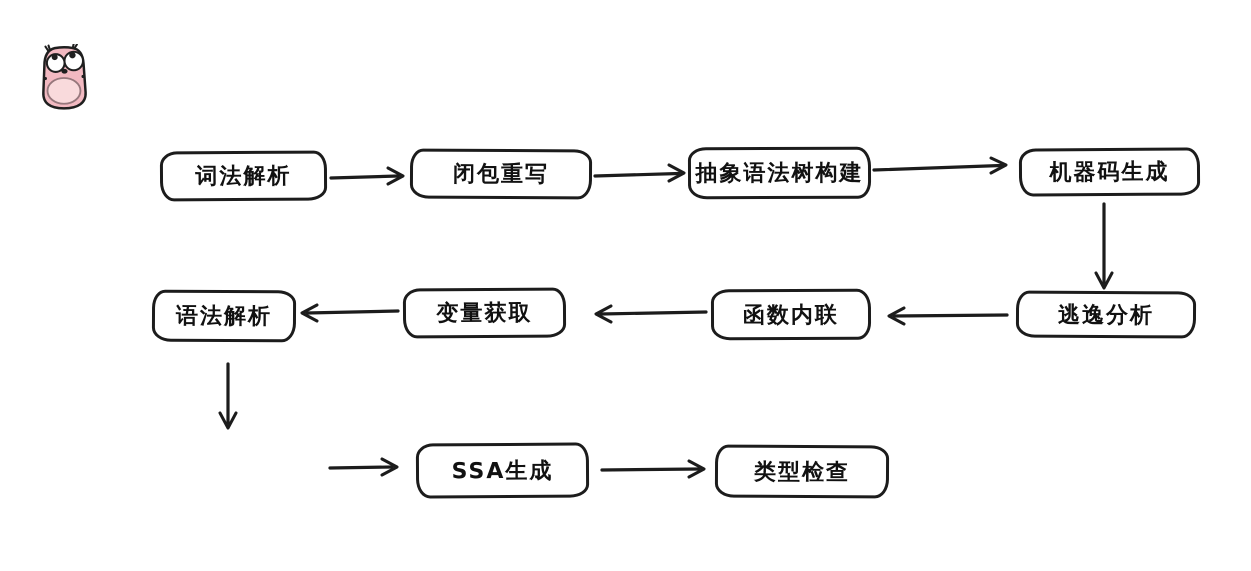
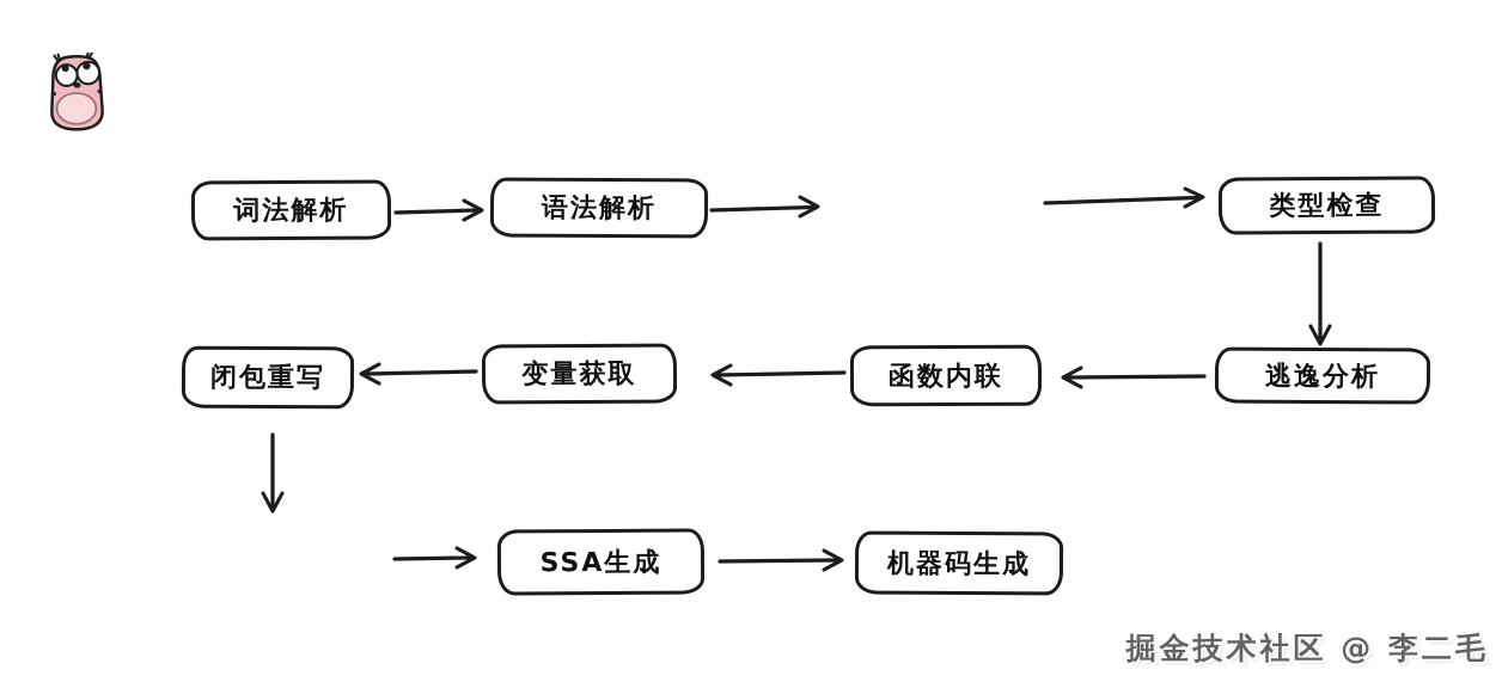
  词法解析
- 闭包重写
+ 语法解析
- 抽象语法树构建
- 机器码生成
+ 类型检查
  逃逸分析
  函数内联
  变量获取
- 语法解析
+ 闭包重写
  SSA生成
- 类型检查
+ 机器码生成
+ 掘金技术社区 @ 李二毛
